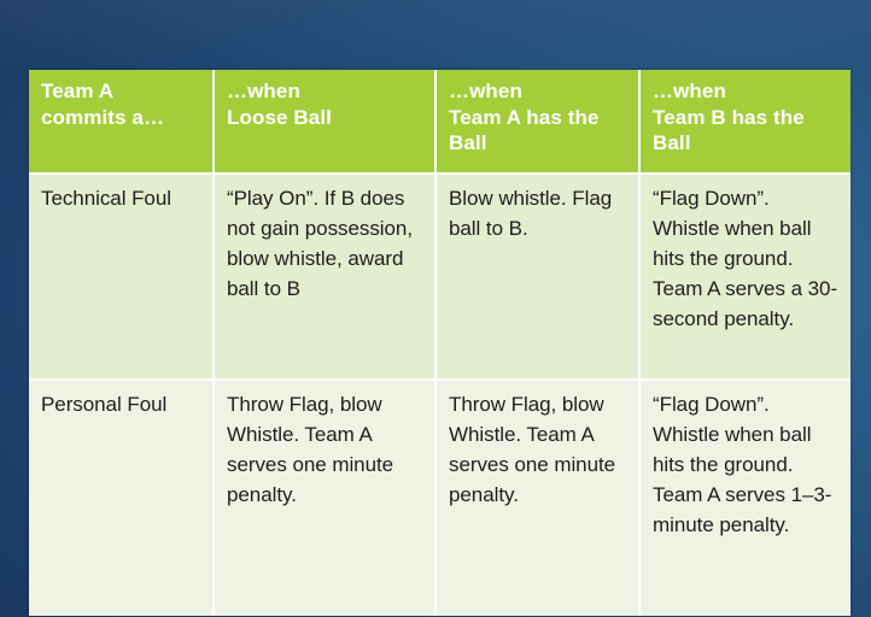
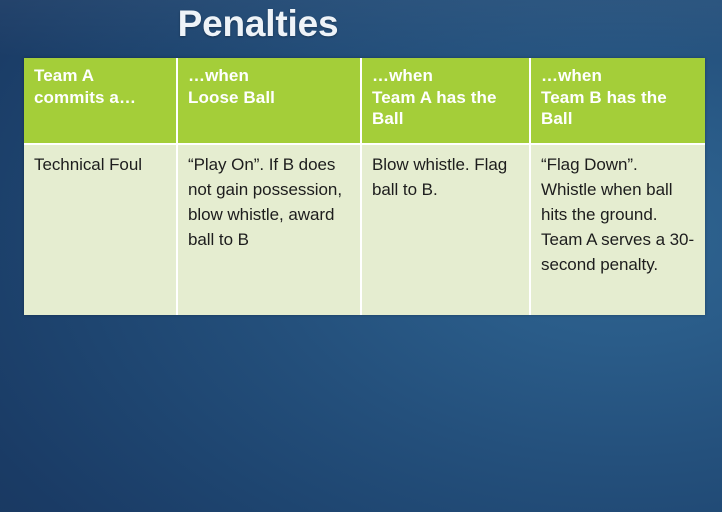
+ Penalties
  Team A commits a…	…when Loose Ball	…when Team A has the Ball	…when Team B has the Ball
  Technical Foul	“Play On”. If B does not gain possession, blow whistle, award ball to B	Blow whistle. Flag ball to B.	“Flag Down”. Whistle when ball hits the ground. Team A serves a 30-second penalty.
- Personal Foul	Throw Flag, blow Whistle. Team A serves one minute penalty.	Throw Flag, blow Whistle. Team A serves one minute penalty.	“Flag Down”. Whistle when ball hits the ground. Team A serves 1–3-minute penalty.
